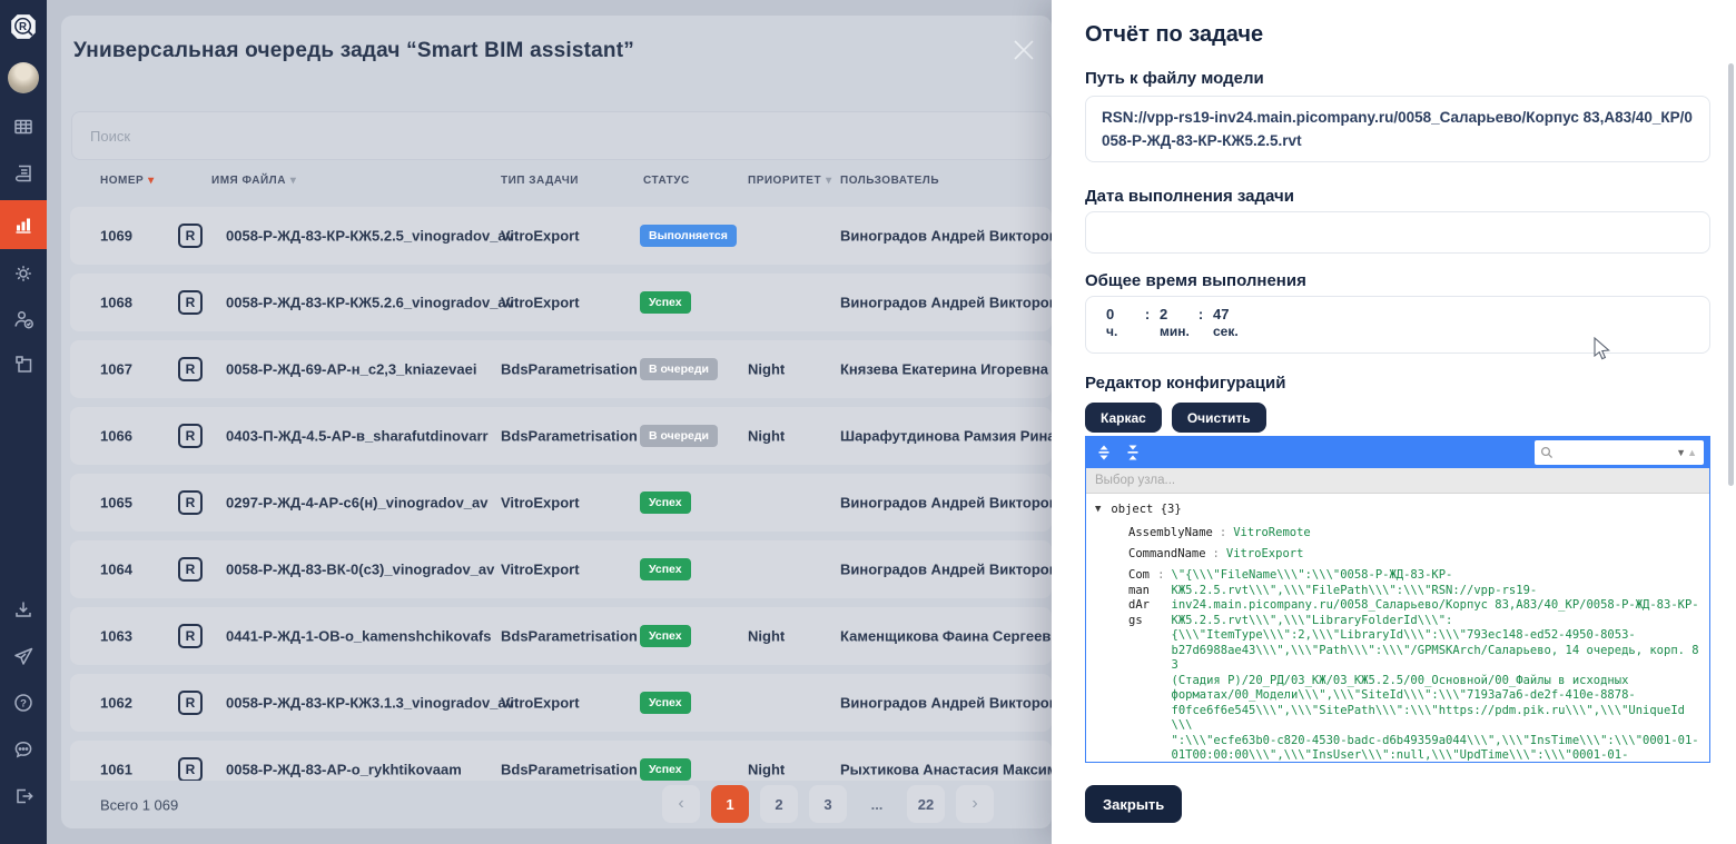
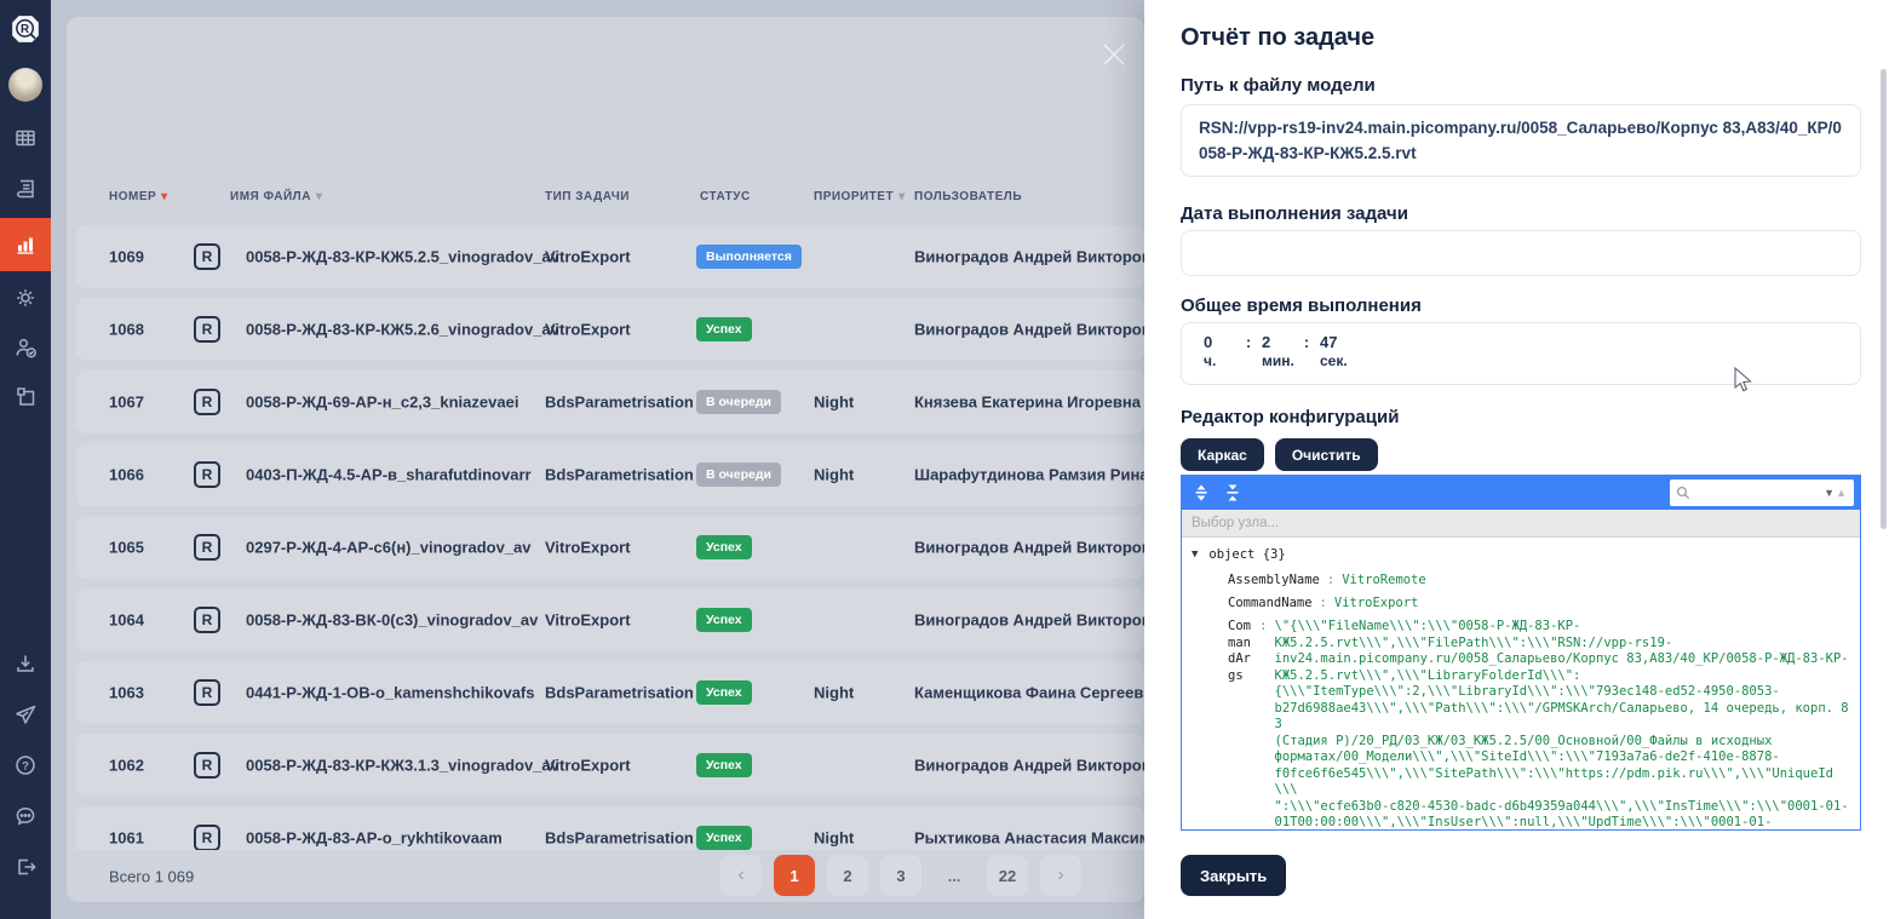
  R
  ?
- Универсальная очередь задач “Smart BIM assistant”
- Поиск
  НОМЕР
  ИМЯ ФАЙЛА
  ТИП ЗАДАЧИ
  СТАТУС
  ПРИОРИТЕТ
  ПОЛЬЗОВАТЕЛЬ
  1069
  R
  0058-Р-ЖД-83-КР-КЖ5.2.5_vinogradov_av
  VitroExport
  Выполняется
  Виноградов Андрей Викторо
  1068
  R
  0058-Р-ЖД-83-КР-КЖ5.2.6_vinogradov_av
  VitroExport
  Успех
  Виноградов Андрей Викторо
  1067
  R
  0058-Р-ЖД-69-АР-н_c2,3_kniazevaei
  BdsParametrisation
  В очереди
  Night
  Князева Екатерина Игоревна
  1066
  R
  0403-П-ЖД-4.5-АР-в_sharafutdinovarr
  BdsParametrisation
  В очереди
  Night
  Шарафутдинова Рамзия Рин
  1065
  R
  0297-Р-ЖД-4-АР-с6(н)_vinogradov_av
  VitroExport
  Успех
  Виноградов Андрей Викторо
  1064
  R
  0058-Р-ЖД-83-ВК-0(c3)_vinogradov_av
  VitroExport
  Успех
  Виноградов Андрей Викторо
  1063
  R
  0441-Р-ЖД-1-ОВ-о_kamenshchikovafs
  BdsParametrisation
  Успех
  Night
  Каменщикова Фаина Сергеев
  1062
  R
  0058-Р-ЖД-83-КР-КЖ3.1.3_vinogradov_av
  VitroExport
  Успех
  Виноградов Андрей Викторо
  1061
  R
  0058-Р-ЖД-83-АР-о_rykhtikovaam
  BdsParametrisation
  Успех
  Night
  Рыхтикова Анастасия Макси
  Всего 1 069
  ‹
  1
  2
  3
  ...
  22
  ›
  Отчёт по задаче
  Путь к файлу модели
  RSN://vpp-rs19-inv24.main.picompany.ru/0058_Саларьево/Корпус 83,А83/40_КР/0058-Р-ЖД-83-КР-КЖ5.2.5.rvt
  Дата выполнения задачи
  Общее время выполнения
  0
  :
  2
  :
  47
  ч.
  мин.
  сек.
  Редактор конфигураций
  Каркас
  Очистить
  ▼▲
  Выбор узла...
  ▼
  object {3}
  AssemblyName : VitroRemote
  CommandName : VitroExport
  CommandArgs
  :
  \"{\\\"FileName\\\":\\\"0058-Р-ЖД-83-КР-
  КЖ5.2.5.rvt\\\",\\\"FilePath\\\":\\\"RSN://vpp-rs19-
  inv24.main.picompany.ru/0058_Саларьево/Корпус 83,А83/40_КР/0058-Р-ЖД-83-КР-
  КЖ5.2.5.rvt\\\",\\\"LibraryFolderId\\\":
  {\\\"ItemType\\\":2,\\\"LibraryId\\\":\\\"793ec148-ed52-4950-8053-
  b27d6988ae43\\\",\\\"Path\\\":\\\"/GPMSKArch/Саларьево, 14 очередь, корп. 83
  (Стадия Р)/20_РД/03_КЖ/03_КЖ5.2.5/00_Основной/00_Файлы в исходных
  форматах/00_Модели\\\",\\\"SiteId\\\":\\\"7193a7a6-de2f-410e-8878-
  f0fce6f6e545\\\",\\\"SitePath\\\":\\\"https://pdm.pik.ru\\\",\\\"UniqueId\\\
  ":\\\"ecfe63b0-c820-4530-badc-d6b49359a044\\\",\\\"InsTime\\\":\\\"0001-01-
  01T00:00:00\\\",\\\"InsUser\\\":null,\\\"UpdTime\\\":\\\"0001-01-
  Закрыть
